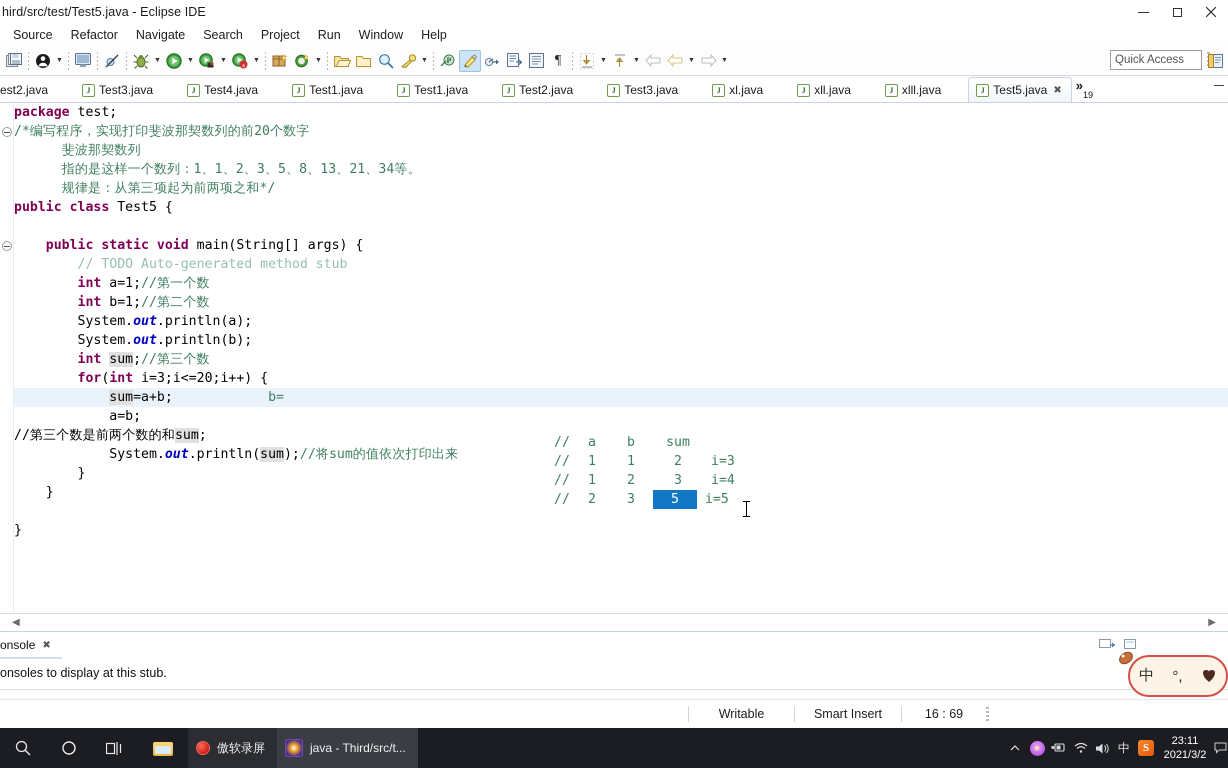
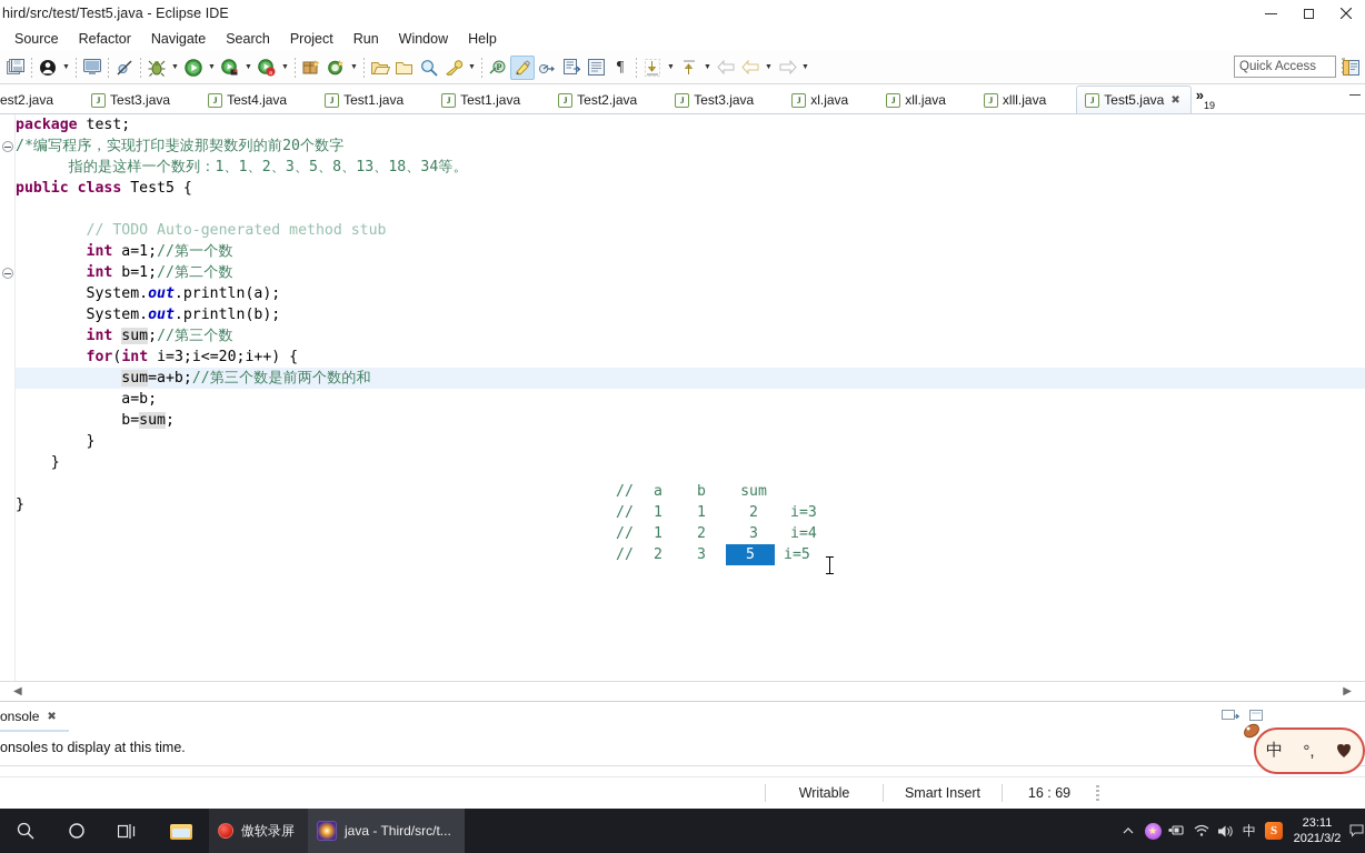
  hird/src/test/Test5.java - Eclipse IDE
  Source
  Refactor
  Navigate
  Search
  Project
  Run
  Window
  Help
  P
  ¶
  Quick Access
  est2.java
  J
  Test3.java
  J
  Test4.java
  J
  Test1.java
  J
  Test1.java
  J
  Test2.java
  J
  Test3.java
  J
  xl.java
  J
  xll.java
  J
  xlll.java
  J
  Test5.java
  ✖
  »
  19
  package test;
  /*编写程序，实现打印斐波那契数列的前20个数字
- 斐波那契数列
- 指的是这样一个数列：1、1、2、3、5、8、13、21、34等。
+ 指的是这样一个数列：1、1、2、3、5、8、13、18、34等。
- 规律是：从第三项起为前两项之和*/
  public class Test5 {
- public static void main(String[] args) {
  // TODO Auto-generated method stub
  int a=1;//第一个数
  int b=1;//第二个数
  System.out.println(a);
  System.out.println(b);
  int sum;//第三个数
  for(int i=3;i<=20;i++) {
- sum=a+b; b=
+ sum=a+b;//第三个数是前两个数的和
  a=b;
- //第三个数是前两个数的和sum;
+ b=sum;
- System.out.println(sum);//将sum的值依次打印出来
  }
  }
  }
  // a b sum
  // 1 1 2 i=3
  // 1 2 3 i=4
  // 2 3 5 i=5
  ◀
  ▶
  onsole
  ✖
- onsoles to display at this stub.
+ onsoles to display at this time.
  中
  °,
  Writable
  Smart Insert
  16 : 69
  傲软录屏
  java - Third/src/t...
  ★
  中
  S
  23:11
  2021/3/2
